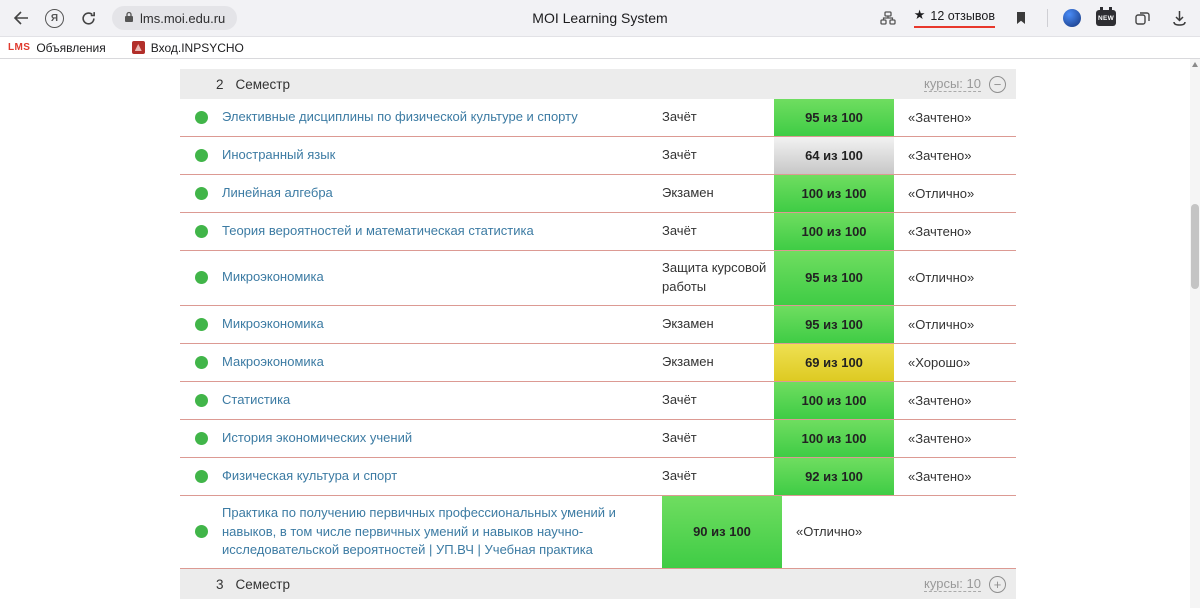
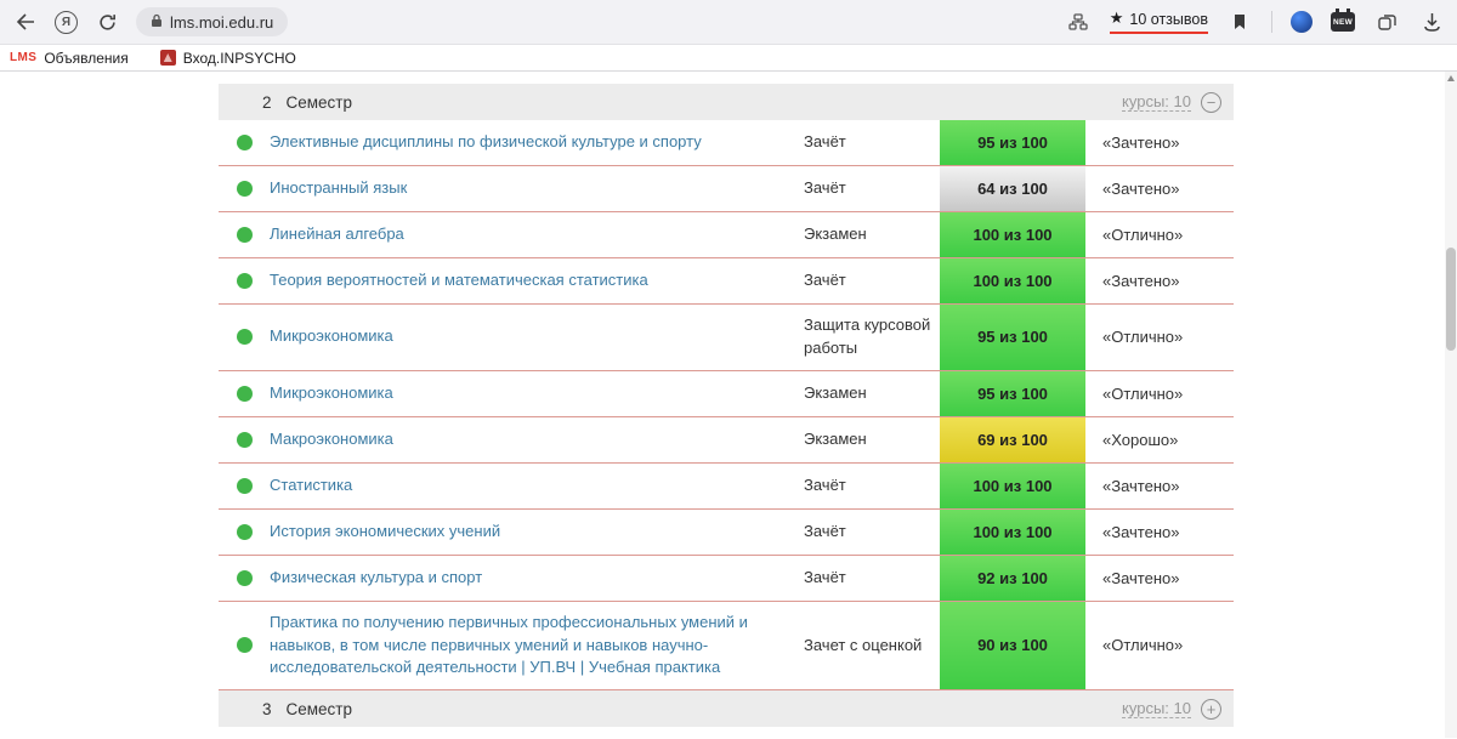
  Я
  lms.moi.edu.ru
- MOI Learning System
  ★
- 12 отзывов
+ 10 отзывов
  LMS
  Объявления
  Вход.INPSYCHO
  2
  Семестр
  курсы: 10
  −
  Элективные дисциплины по физической культуре и спорту
  Зачёт
  95 из 100
  «Зачтено»
  Иностранный язык
  Зачёт
  64 из 100
  «Зачтено»
  Линейная алгебра
  Экзамен
  100 из 100
  «Отлично»
  Теория вероятностей и математическая статистика
  Зачёт
  100 из 100
  «Зачтено»
  Микроэкономика
  Защита курсовой работы
  95 из 100
  «Отлично»
  Микроэкономика
  Экзамен
  95 из 100
  «Отлично»
  Макроэкономика
  Экзамен
  69 из 100
  «Хорошо»
  Статистика
  Зачёт
  100 из 100
  «Зачтено»
  История экономических учений
  Зачёт
  100 из 100
  «Зачтено»
  Физическая культура и спорт
  Зачёт
  92 из 100
  «Зачтено»
- Практика по получению первичных профессиональных умений и навыков, в том числе первичных умений и навыков научно-исследовательской вероятностей | УП.ВЧ | Учебная практика
+ Практика по получению первичных профессиональных умений и навыков, в том числе первичных умений и навыков научно-исследовательской деятельности | УП.ВЧ | Учебная практика
+ Зачет с оценкой
  90 из 100
  «Отлично»
  3
  Семестр
  курсы: 10
  +
